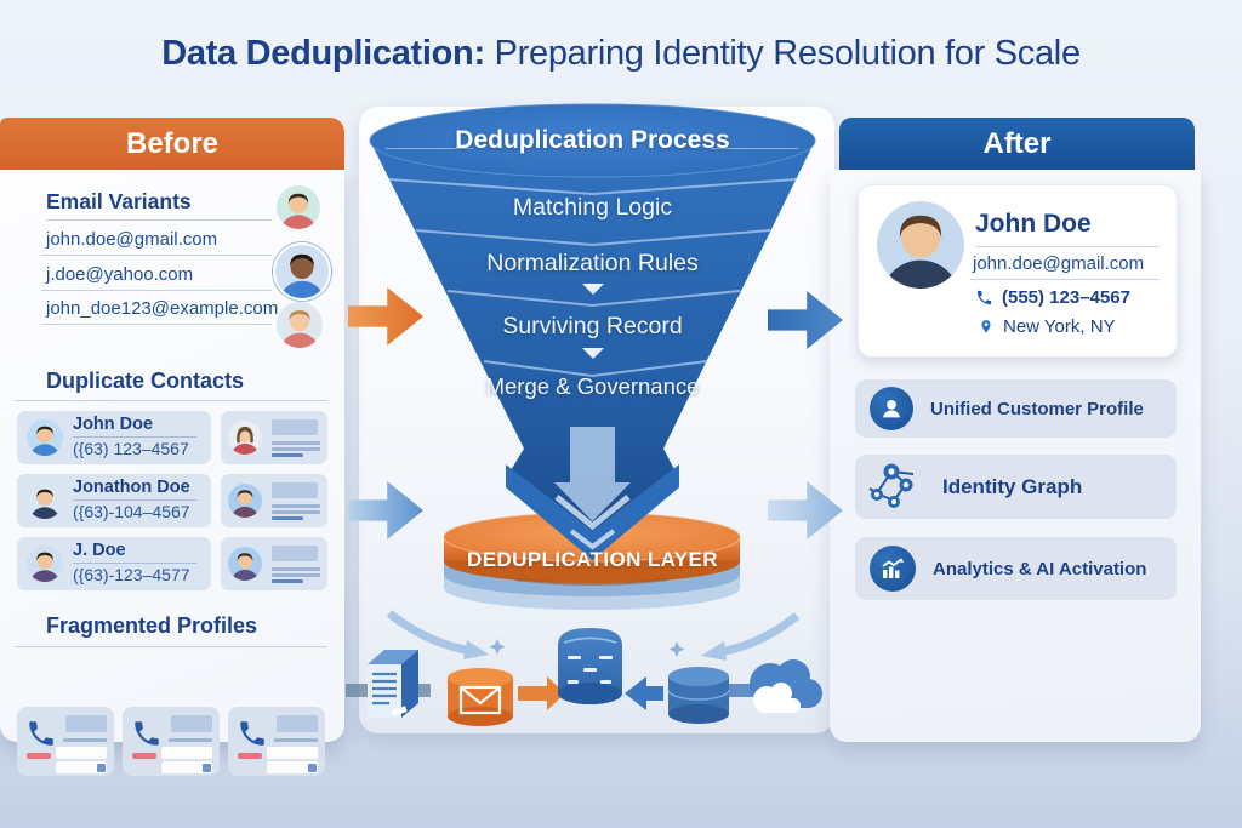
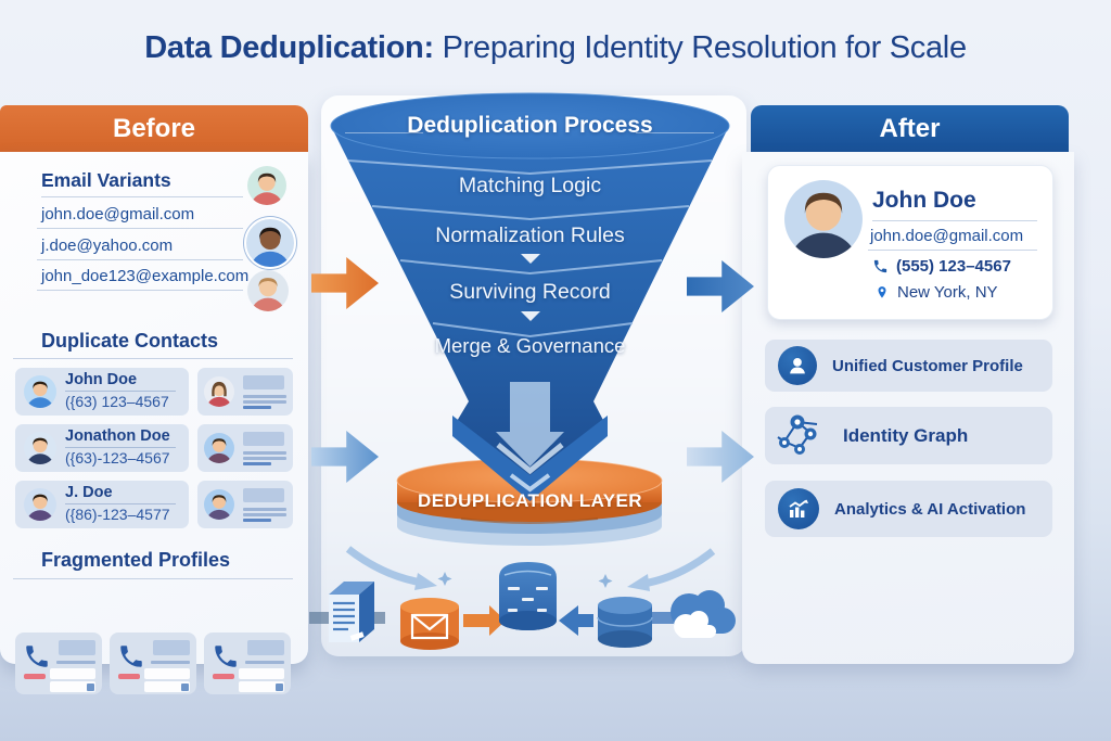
  Data Deduplication: Preparing Identity Resolution for Scale
  Before
  Email Variants
  john.doe@gmail.com
  j.doe@yahoo.com
  john_doe123@example.com
  Duplicate Contacts
  John Doe
  ({63) 123–4567
  Jonathon Doe
- ({63)-104–4567
+ ({63)-123–4567
  J. Doe
- ({63)-123–4577
+ ({86)-123–4577
  Fragmented Profiles
  After
  John Doe
  john.doe@gmail.com
  (555) 123–4567
  New York, NY
  Unified Customer Profile
  Identity Graph
  Analytics & AI Activation
  Deduplication Process
  Matching Logic
  Normalization Rules
  Surviving Record
  Merge & Governance
  DEDUPLICATION LAYER
